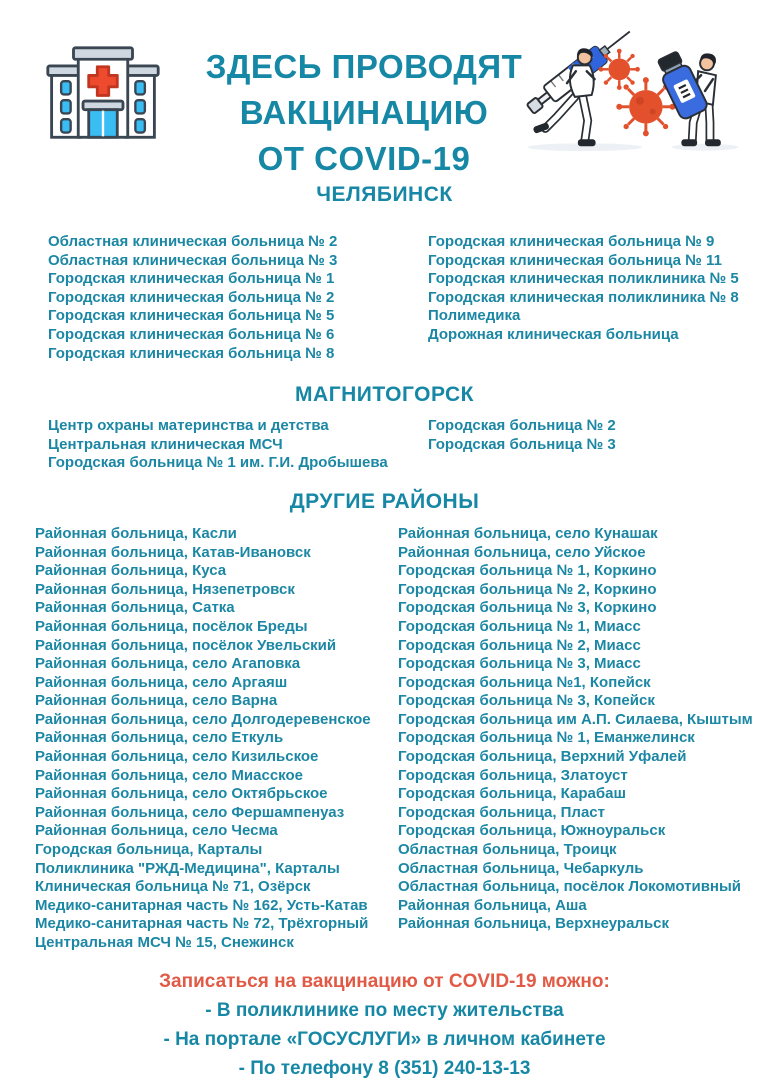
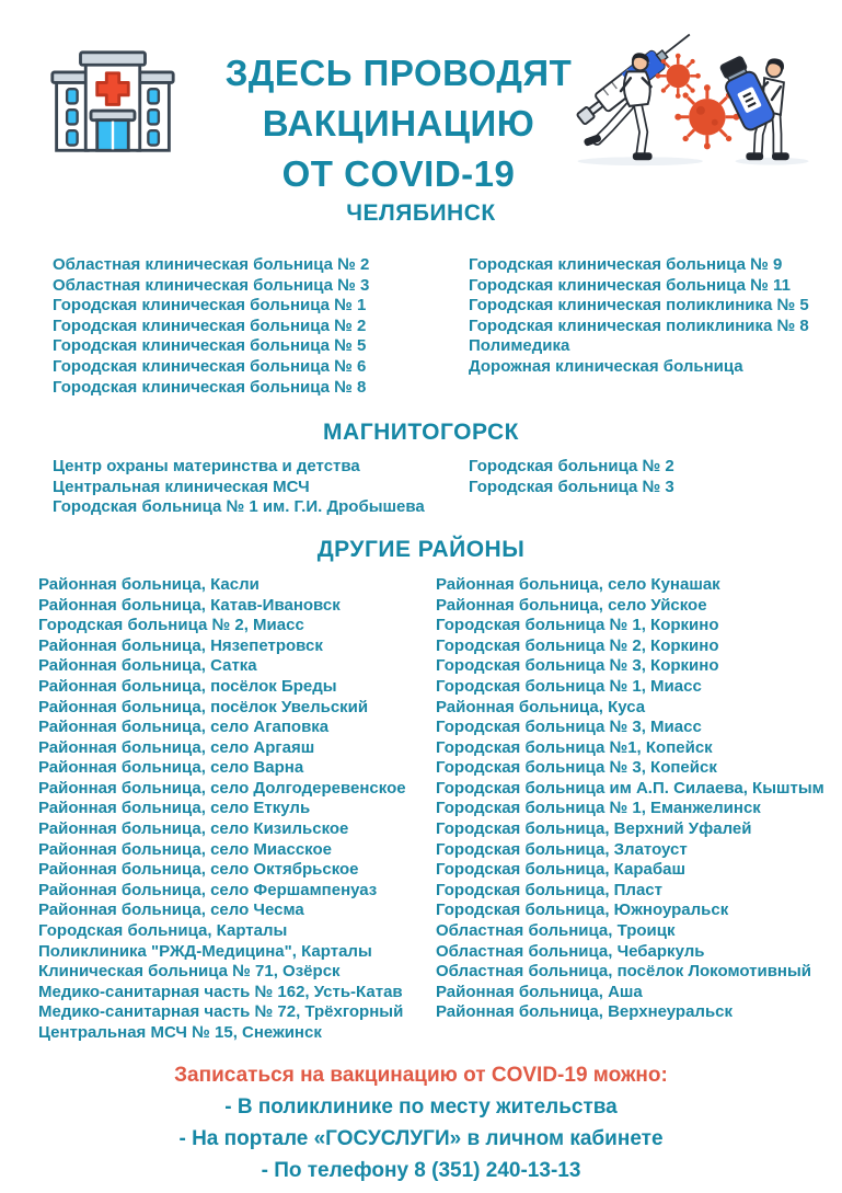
  ЗДЕСЬ ПРОВОДЯТ
  ВАКЦИНАЦИЮ
  ОТ COVID-19
  ЧЕЛЯБИНСК
  Областная клиническая больница № 2
  Областная клиническая больница № 3
  Городская клиническая больница № 1
  Городская клиническая больница № 2
  Городская клиническая больница № 5
  Городская клиническая больница № 6
  Городская клиническая больница № 8
  Городская клиническая больница № 9
  Городская клиническая больница № 11
  Городская клиническая поликлиника № 5
  Городская клиническая поликлиника № 8
  Полимедика
  Дорожная клиническая больница
  МАГНИТОГОРСК
  Центр охраны материнства и детства
  Центральная клиническая МСЧ
  Городская больница № 1 им. Г.И. Дробышева
  Городская больница № 2
  Городская больница № 3
  ДРУГИЕ РАЙОНЫ
  Районная больница, Касли
  Районная больница, Катав-Ивановск
- Районная больница, Куса
+ Городская больница № 2, Миасс
  Районная больница, Нязепетровск
  Районная больница, Сатка
  Районная больница, посёлок Бреды
  Районная больница, посёлок Увельский
  Районная больница, село Агаповка
  Районная больница, село Аргаяш
  Районная больница, село Варна
  Районная больница, село Долгодеревенское
  Районная больница, село Еткуль
  Районная больница, село Кизильское
  Районная больница, село Миасское
  Районная больница, село Октябрьское
  Районная больница, село Фершампенуаз
  Районная больница, село Чесма
  Городская больница, Карталы
  Поликлиника "РЖД-Медицина", Карталы
  Клиническая больница № 71, Озёрск
  Медико-санитарная часть № 162, Усть-Катав
  Медико-санитарная часть № 72, Трёхгорный
  Центральная МСЧ № 15, Снежинск
  Районная больница, село Кунашак
  Районная больница, село Уйское
  Городская больница № 1, Коркино
  Городская больница № 2, Коркино
  Городская больница № 3, Коркино
  Городская больница № 1, Миасс
- Городская больница № 2, Миасс
+ Районная больница, Куса
  Городская больница № 3, Миасс
  Городская больница №1, Копейск
  Городская больница № 3, Копейск
  Городская больница им А.П. Силаева, Кыштым
  Городская больница № 1, Еманжелинск
  Городская больница, Верхний Уфалей
  Городская больница, Златоуст
  Городская больница, Карабаш
  Городская больница, Пласт
  Городская больница, Южноуральск
  Областная больница, Троицк
  Областная больница, Чебаркуль
  Областная больница, посёлок Локомотивный
  Районная больница, Аша
  Районная больница, Верхнеуральск
  Записаться на вакцинацию от COVID-19 можно:
  - В поликлинике по месту жительства
  - На портале «ГОСУСЛУГИ» в личном кабинете
  - По телефону 8 (351) 240-13-13
